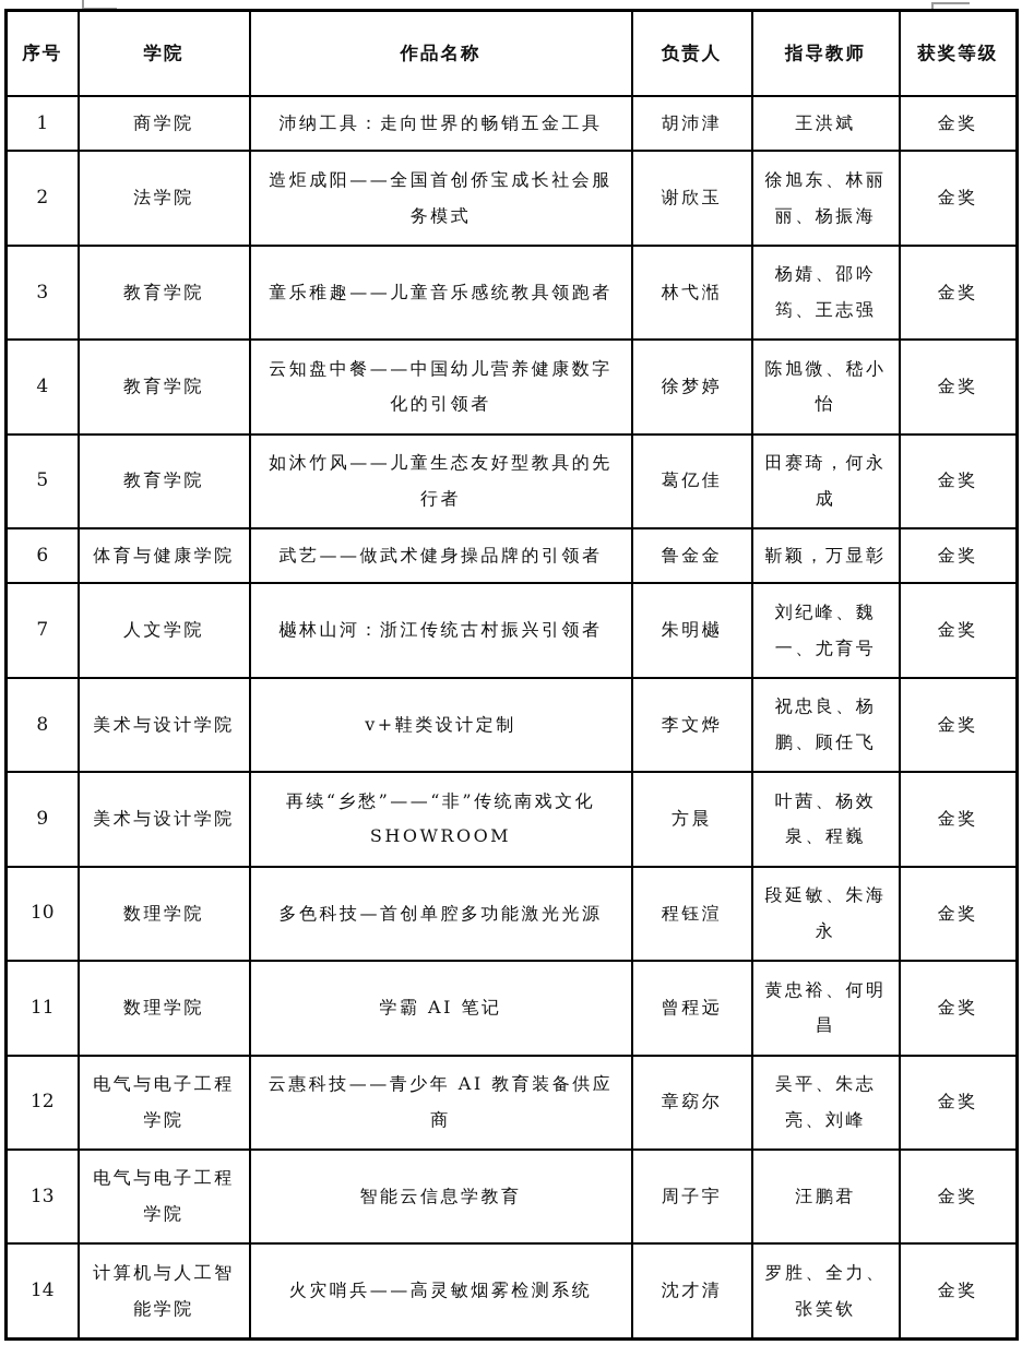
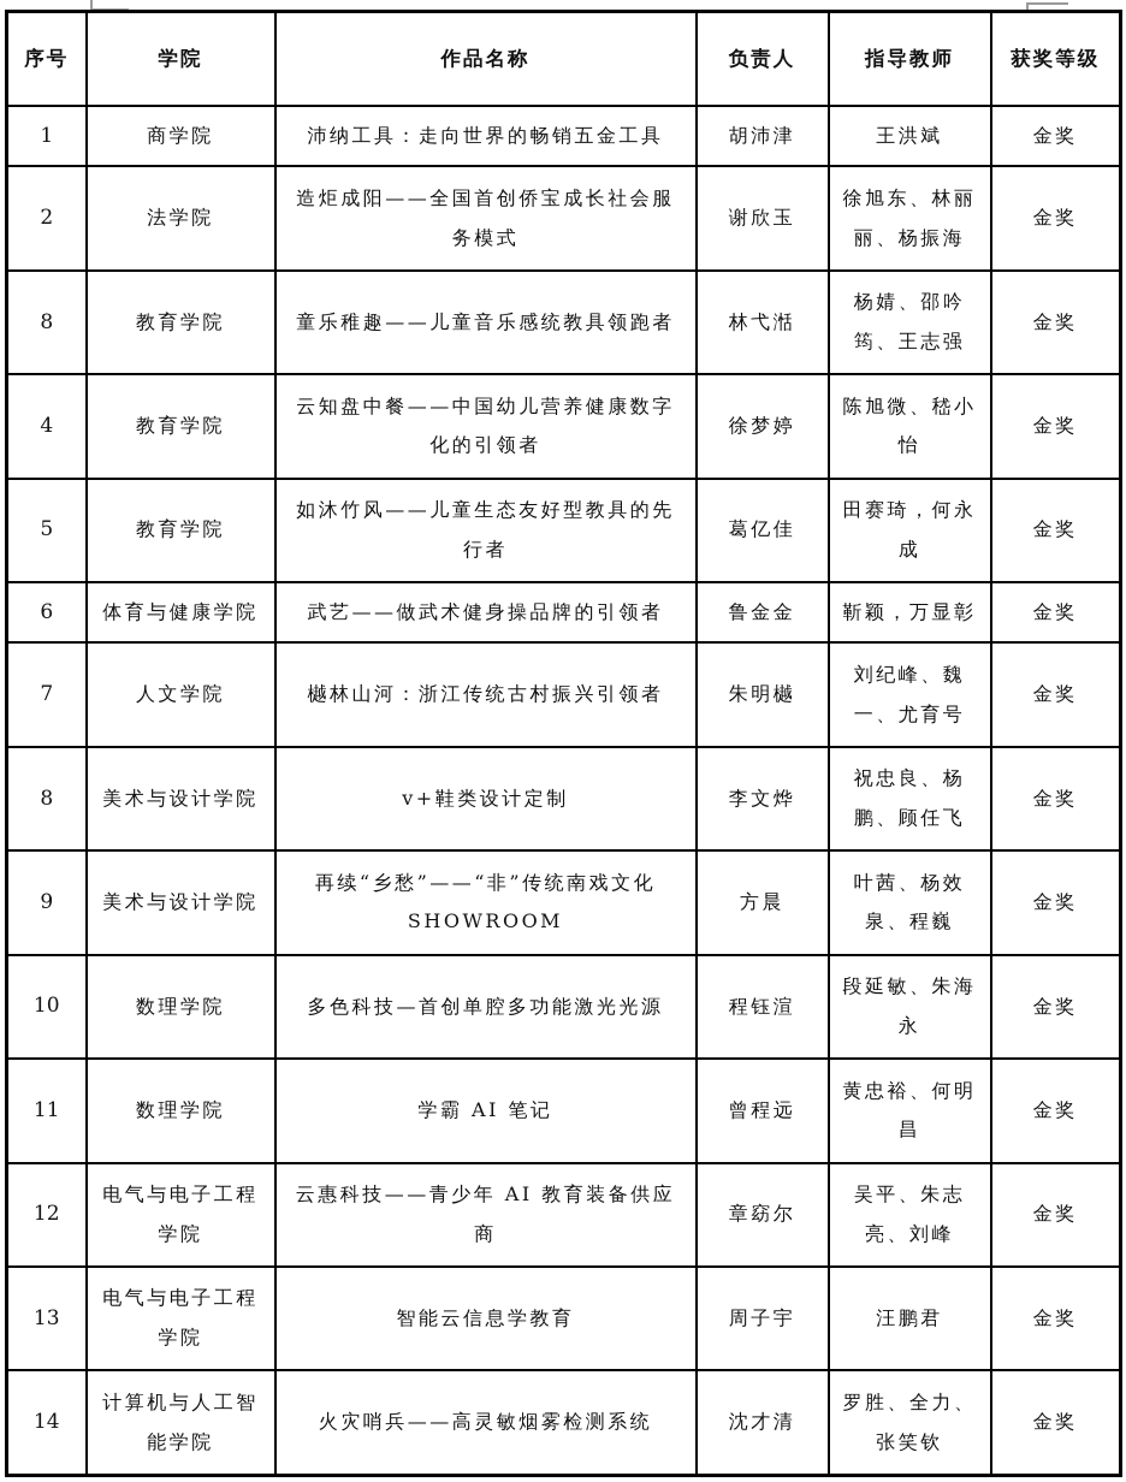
  序号	学院	作品名称	负责人	指导教师	获奖等级
  1	商学院	沛纳工具：走向世界的畅销五金工具	胡沛津	王洪斌	金奖
  2	法学院	造炬成阳——全国首创侨宝成长社会服务模式	谢欣玉	徐旭东、林丽丽、杨振海	金奖
- 3	教育学院	童乐稚趣——儿童音乐感统教具领跑者	林弋湉	杨婧、邵吟筠、王志强	金奖
+ 8	教育学院	童乐稚趣——儿童音乐感统教具领跑者	林弋湉	杨婧、邵吟筠、王志强	金奖
  4	教育学院	云知盘中餐——中国幼儿营养健康数字化的引领者	徐梦婷	陈旭微、嵇小怡	金奖
  5	教育学院	如沐竹风——儿童生态友好型教具的先行者	葛亿佳	田赛琦，何永成	金奖
  6	体育与健康学院	武艺——做武术健身操品牌的引领者	鲁金金	靳颖，万显彰	金奖
  7	人文学院	樾林山河：浙江传统古村振兴引领者	朱明樾	刘纪峰、魏一、尤育号	金奖
  8	美术与设计学院	v+鞋类设计定制	李文烨	祝忠良、杨鹏、顾任飞	金奖
  9	美术与设计学院	再续“乡愁”——“非”传统南戏文化 SHOWROOM	方晨	叶茜、杨效泉、程巍	金奖
  10	数理学院	多色科技—首创单腔多功能激光光源	程钰渲	段延敏、朱海永	金奖
  11	数理学院	学霸 AI 笔记	曾程远	黄忠裕、何明昌	金奖
  12	电气与电子工程学院	云惠科技——青少年 AI 教育装备供应商	章窈尔	吴平、朱志亮、刘峰	金奖
  13	电气与电子工程学院	智能云信息学教育	周子宇	汪鹏君	金奖
  14	计算机与人工智能学院	火灾哨兵——高灵敏烟雾检测系统	沈才清	罗胜、全力、张笑钦	金奖
